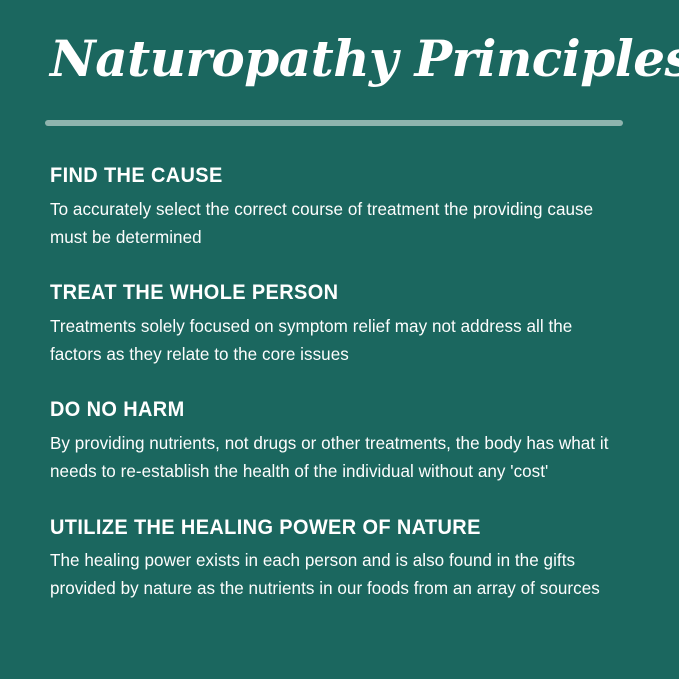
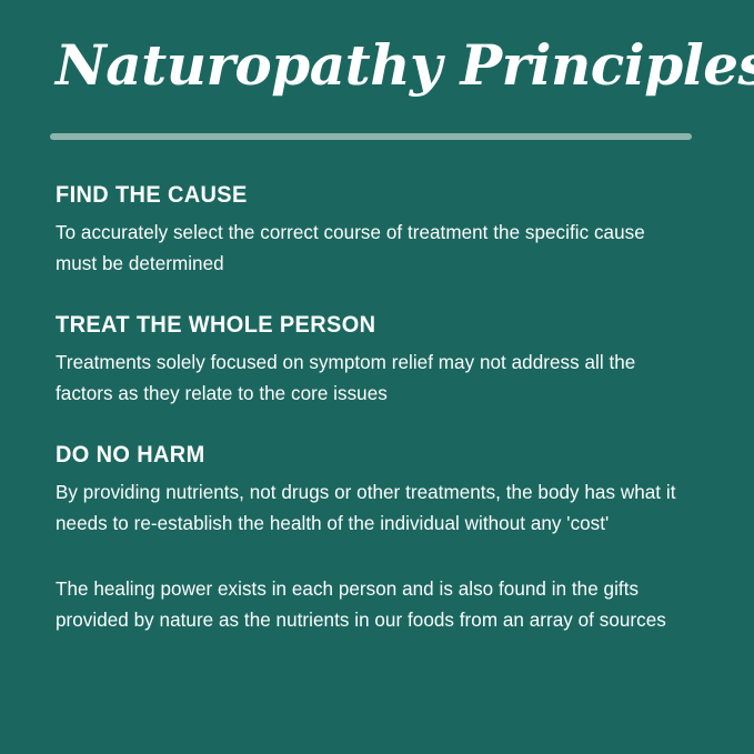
  Naturopathy Principles
  FIND THE CAUSE
- To accurately select the correct course of treatment the providing cause must be determined
+ To accurately select the correct course of treatment the specific cause must be determined
  TREAT THE WHOLE PERSON
  Treatments solely focused on symptom relief may not address all the factors as they relate to the core issues
  DO NO HARM
  By providing nutrients, not drugs or other treatments, the body has what it needs to re-establish the health of the individual without any 'cost'
- UTILIZE THE HEALING POWER OF NATURE
  The healing power exists in each person and is also found in the gifts provided by nature as the nutrients in our foods from an array of sources
